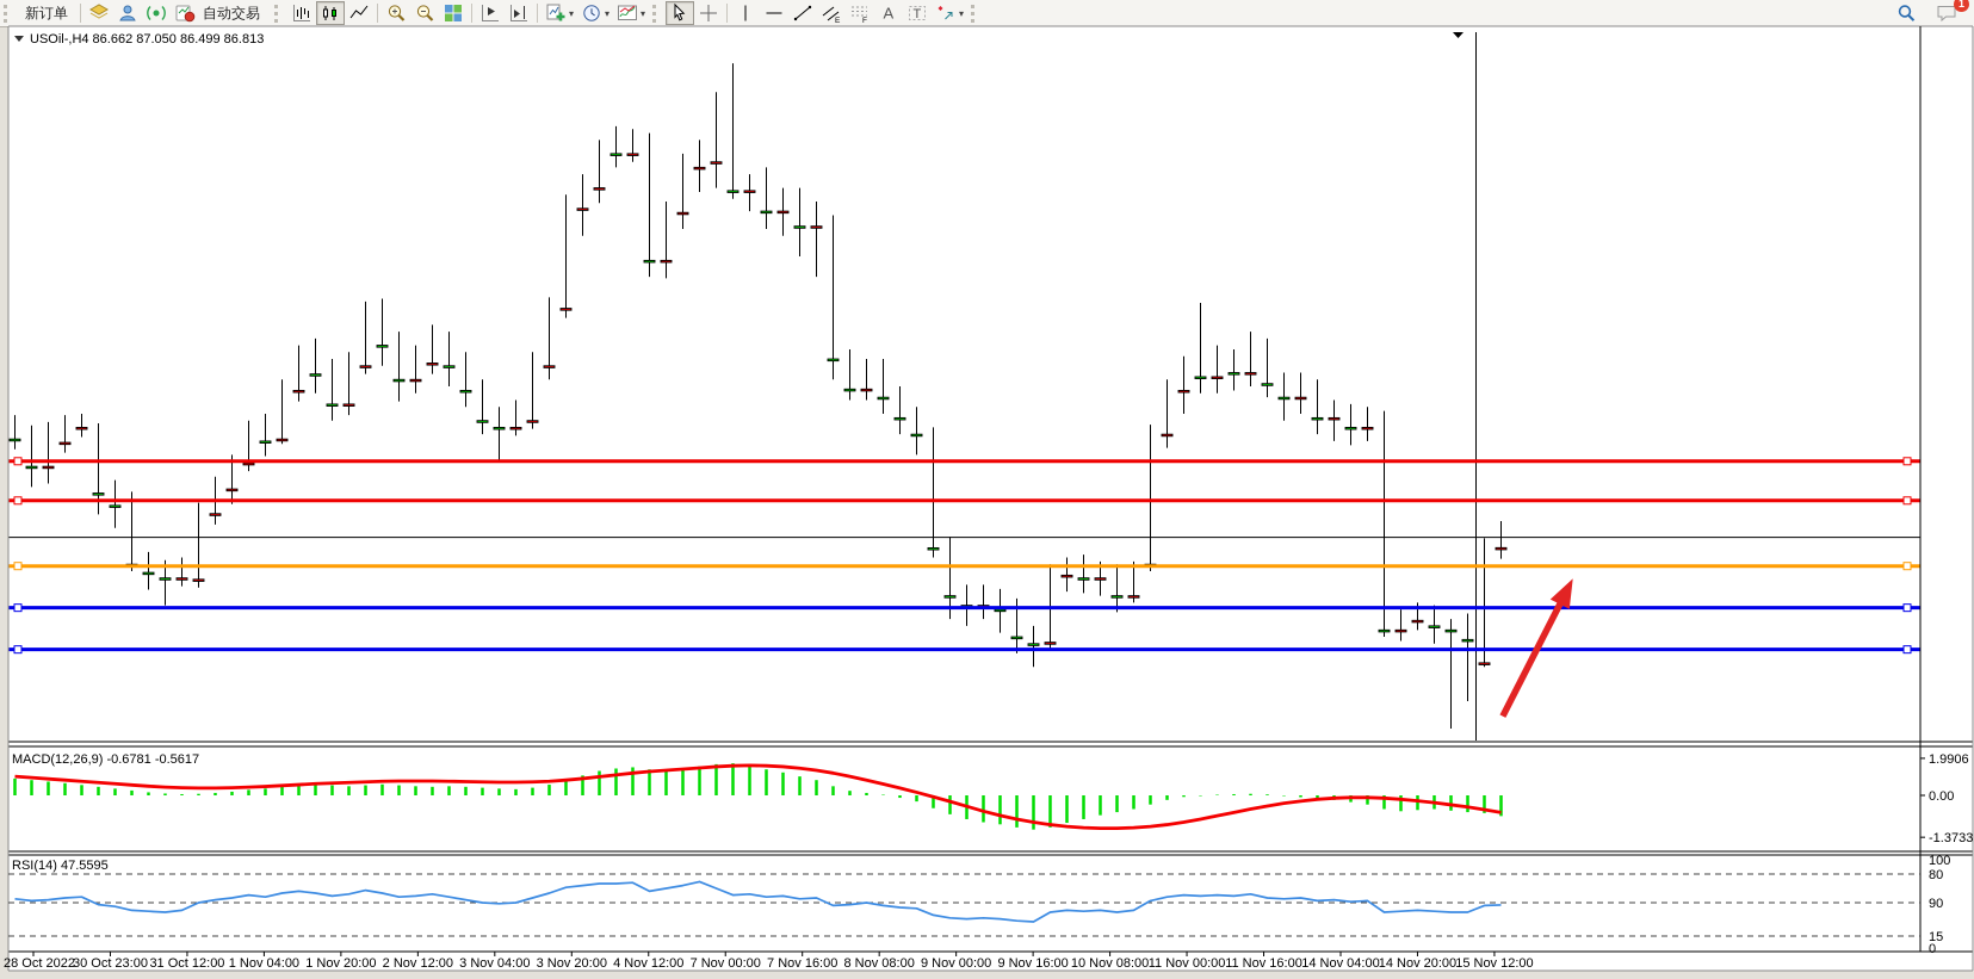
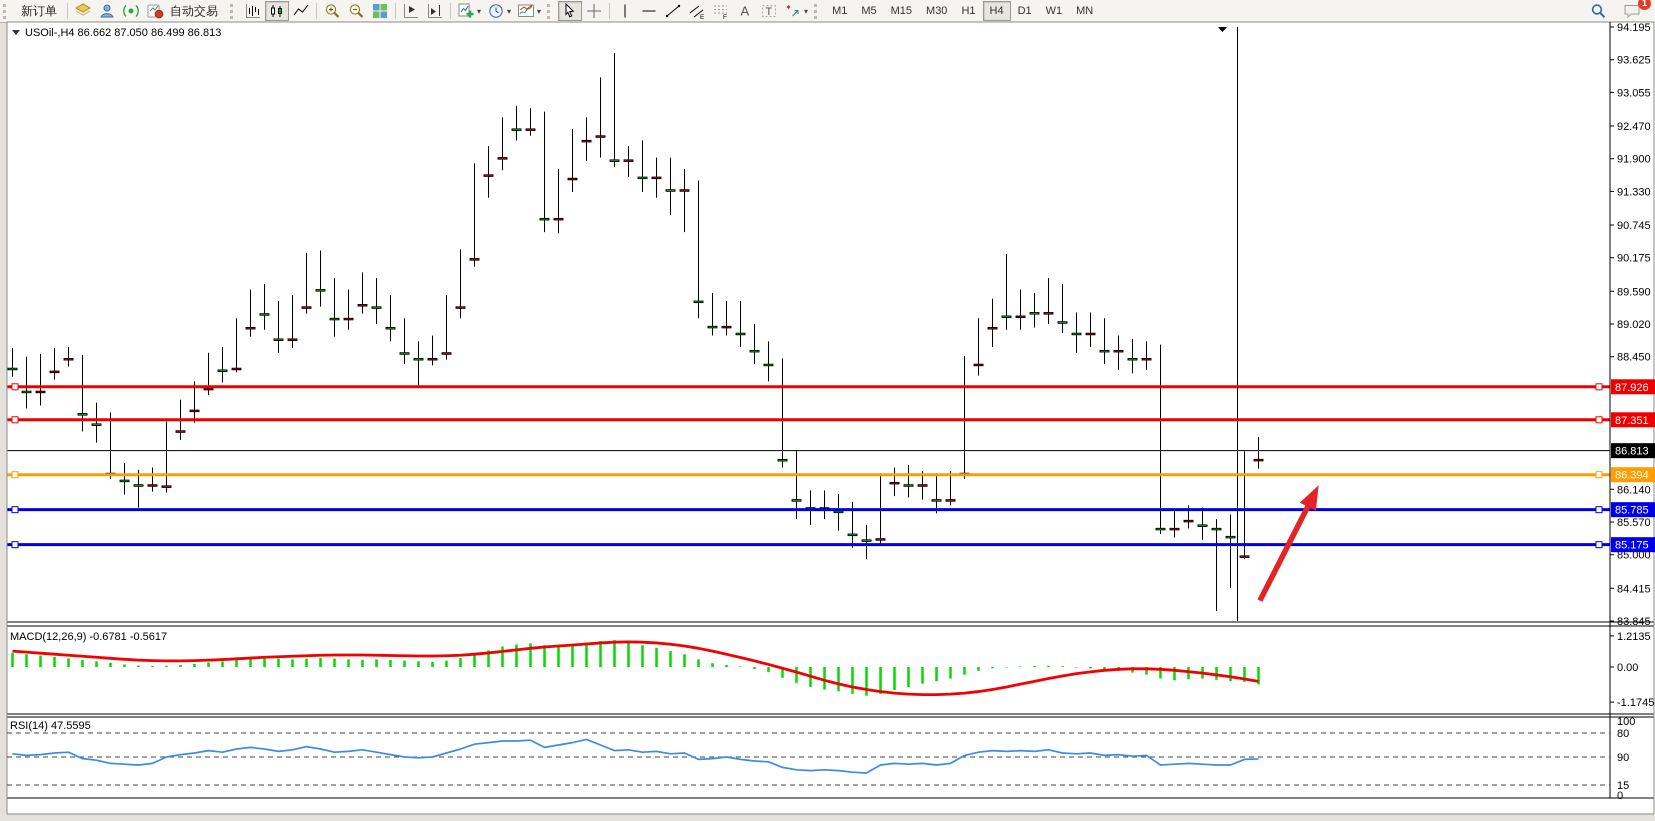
  新订单
  自动交易
  ▾
  ▾
  ▾
  A
  T
  ▾
+ M1 M5 M15 M30 H1 H4 D1 W1 MN
  1
+ 94.195
+ 93.625
+ 93.055
+ 92.470
+ 91.900
+ 91.330
+ 90.745
+ 90.175
+ 89.590
+ 89.020
+ 88.450
+ 86.140
+ 85.570
+ 85.000
+ 84.415
+ 83.845
+ 87.926
+ 87.351
+ 86.394
+ 85.785
+ 85.175
+ 86.813
  MACD(12,26,9) -0.6781 -0.5617
- 1.9906
+ 1.2135
  0.00
- -1.3733
+ -1.1745
  RSI(14) 47.5595
  100
  80
  90
  15
  0
- 28 Oct 2022
- 30 Oct 23:00
- 31 Oct 12:00
- 1 Nov 04:00
- 1 Nov 20:00
- 2 Nov 12:00
- 3 Nov 04:00
- 3 Nov 20:00
- 4 Nov 12:00
- 7 Nov 00:00
- 7 Nov 16:00
- 8 Nov 08:00
- 9 Nov 00:00
- 9 Nov 16:00
- 10 Nov 08:00
- 11 Nov 00:00
- 11 Nov 16:00
- 14 Nov 04:00
- 14 Nov 20:00
- 15 Nov 12:00
  USOil-,H4 86.662 87.050 86.499 86.813
